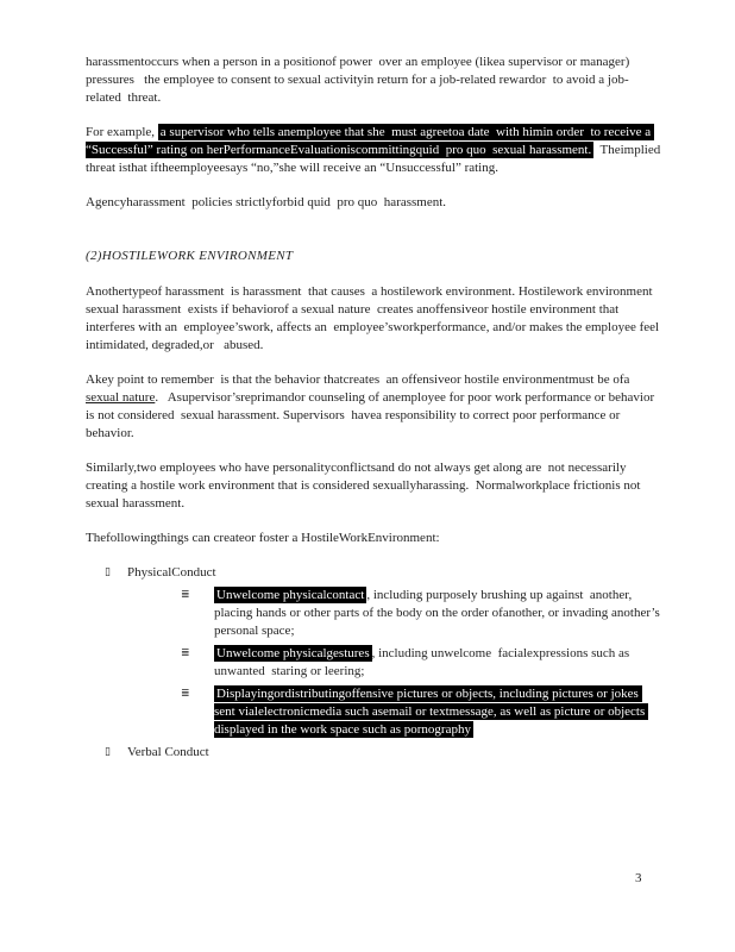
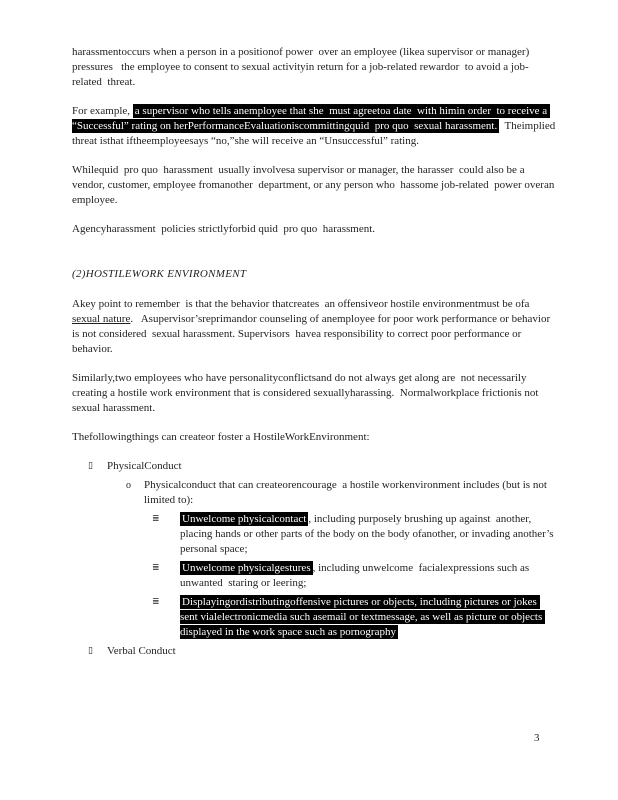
  harassmentoccurs when a person in a positionof power over an employee (likea supervisor or manager) pressures the employee to consent to sexual activityin return for a job-related rewardor to avoid a job-related threat.
  For example, a supervisor who tells anemployee that she must agreetoa date with himin order to receive a “Successful” rating on herPerformanceEvaluationiscommittingquid pro quo sexual harassment. Theimplied threat isthat iftheemployeesays “no,”she will receive an “Unsuccessful” rating.
+ Whilequid pro quo harassment usually involvesa supervisor or manager, the harasser could also be a vendor, customer, employee fromanother department, or any person who hassome job-related power overan employee.
  Agencyharassment policies strictlyforbid quid pro quo harassment.
  (2)HOSTILEWORK ENVIRONMENT
- Anothertypeof harassment is harassment that causes a hostilework environment. Hostilework environment sexual harassment exists if behaviorof a sexual nature creates anoffensiveor hostile environment that interferes with an employee’swork, affects an employee’sworkperformance, and/or makes the employee feel intimidated, degraded,or abused.
  Akey point to remember is that the behavior thatcreates an offensiveor hostile environmentmust be ofa sexual nature. Asupervisor’sreprimandor counseling of anemployee for poor work performance or behavior is not considered sexual harassment. Supervisors havea responsibility to correct poor performance or behavior.
  Similarly,two employees who have personalityconflictsand do not always get along are not necessarily creating a hostile work environment that is considered sexuallyharassing. Normalworkplace frictionis not sexual harassment.
  Thefollowingthings can createor foster a HostileWorkEnvironment:
  ▯
  PhysicalConduct
+ o
+ Physicalconduct that can createorencourage a hostile workenvironment includes (but is not limited to):
  ≣
- Unwelcome physicalcontact , including purposely brushing up against another, placing hands or other parts of the body on the order ofanother, or invading another’s personal space;
+ Unwelcome physicalcontact , including purposely brushing up against another, placing hands or other parts of the body on the body ofanother, or invading another’s personal space;
  ≣
  Unwelcome physicalgestures , including unwelcome facialexpressions such as unwanted staring or leering;
  ≣
  Displayingordistributingoffensive pictures or objects, including pictures or jokes sent vialelectronicmedia such asemail or textmessage, as well as picture or objects displayed in the work space such as pornography
  ▯
  Verbal Conduct
  3
